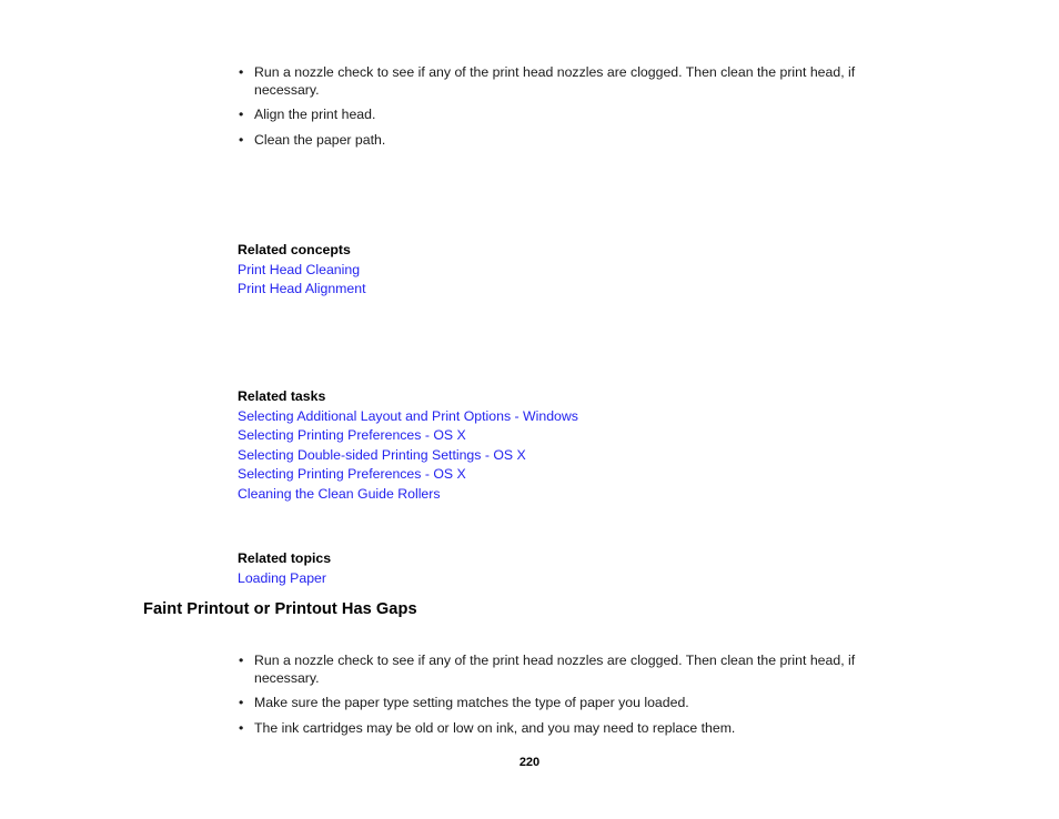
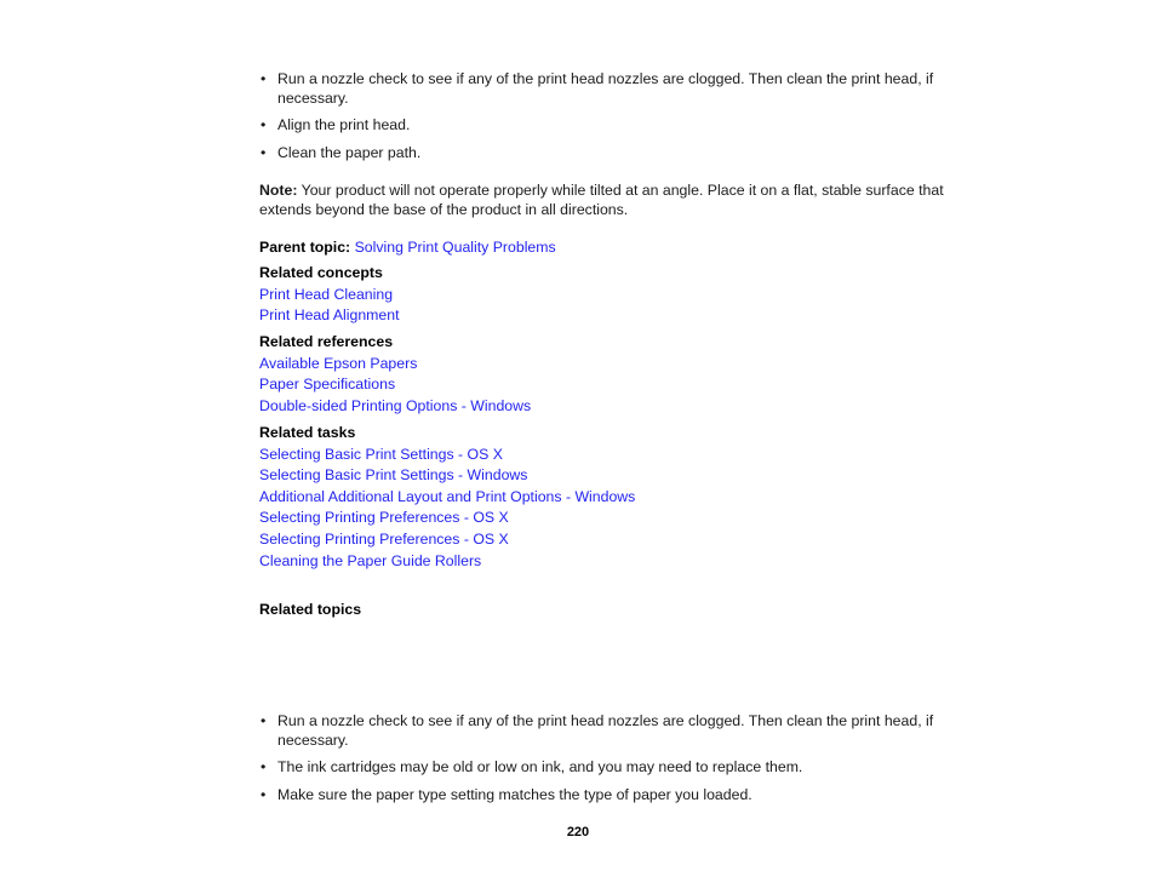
  •
  Run a nozzle check to see if any of the print head nozzles are clogged. Then clean the print head, if necessary.
  •
  Align the print head.
  •
  Clean the paper path.
+ Note: Your product will not operate properly while tilted at an angle. Place it on a flat, stable surface that extends beyond the base of the product in all directions.
+ Parent topic: Solving Print Quality Problems
  Related concepts
  Print Head Cleaning
  Print Head Alignment
+ Related references
+ Available Epson Papers
+ Paper Specifications
+ Double-sided Printing Options - Windows
  Related tasks
+ Selecting Basic Print Settings - OS X
+ Selecting Basic Print Settings - Windows
- Selecting Additional Layout and Print Options - Windows
+ Additional Additional Layout and Print Options - Windows
  Selecting Printing Preferences - OS X
- Selecting Double-sided Printing Settings - OS X
  Selecting Printing Preferences - OS X
- Cleaning the Clean Guide Rollers
+ Cleaning the Paper Guide Rollers
  Related topics
- Loading Paper
- Faint Printout or Printout Has Gaps
  •
  Run a nozzle check to see if any of the print head nozzles are clogged. Then clean the print head, if necessary.
  •
- Make sure the paper type setting matches the type of paper you loaded.
+ The ink cartridges may be old or low on ink, and you may need to replace them.
  •
- The ink cartridges may be old or low on ink, and you may need to replace them.
+ Make sure the paper type setting matches the type of paper you loaded.
  220
